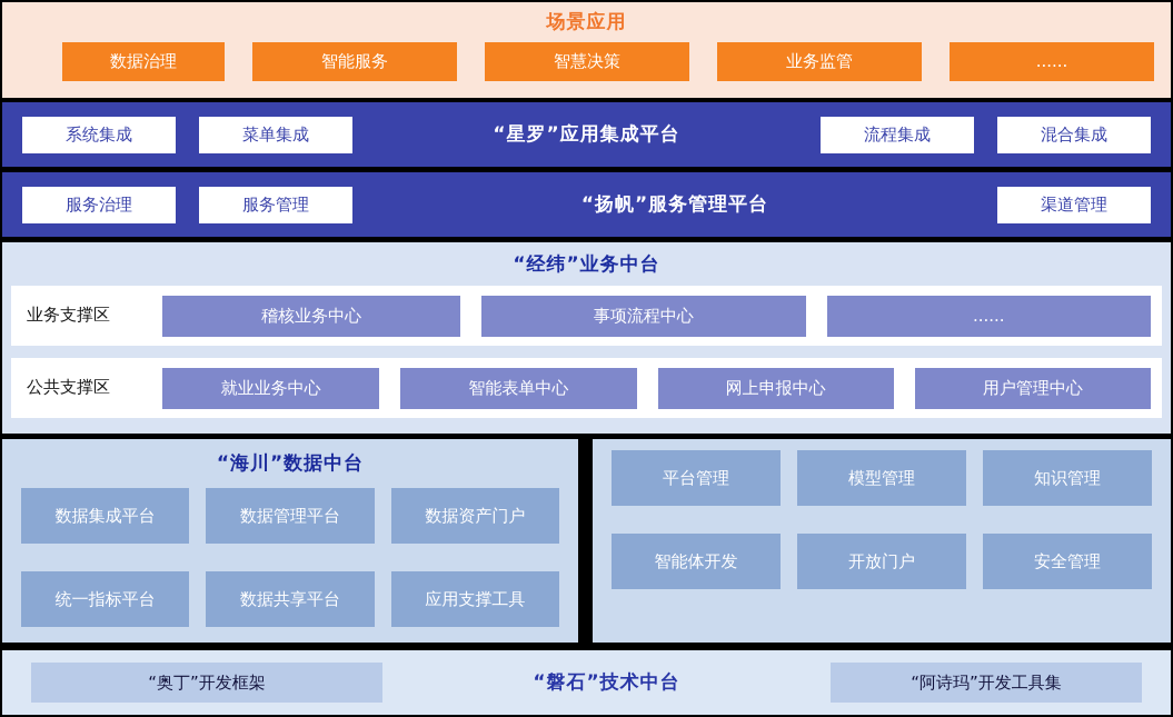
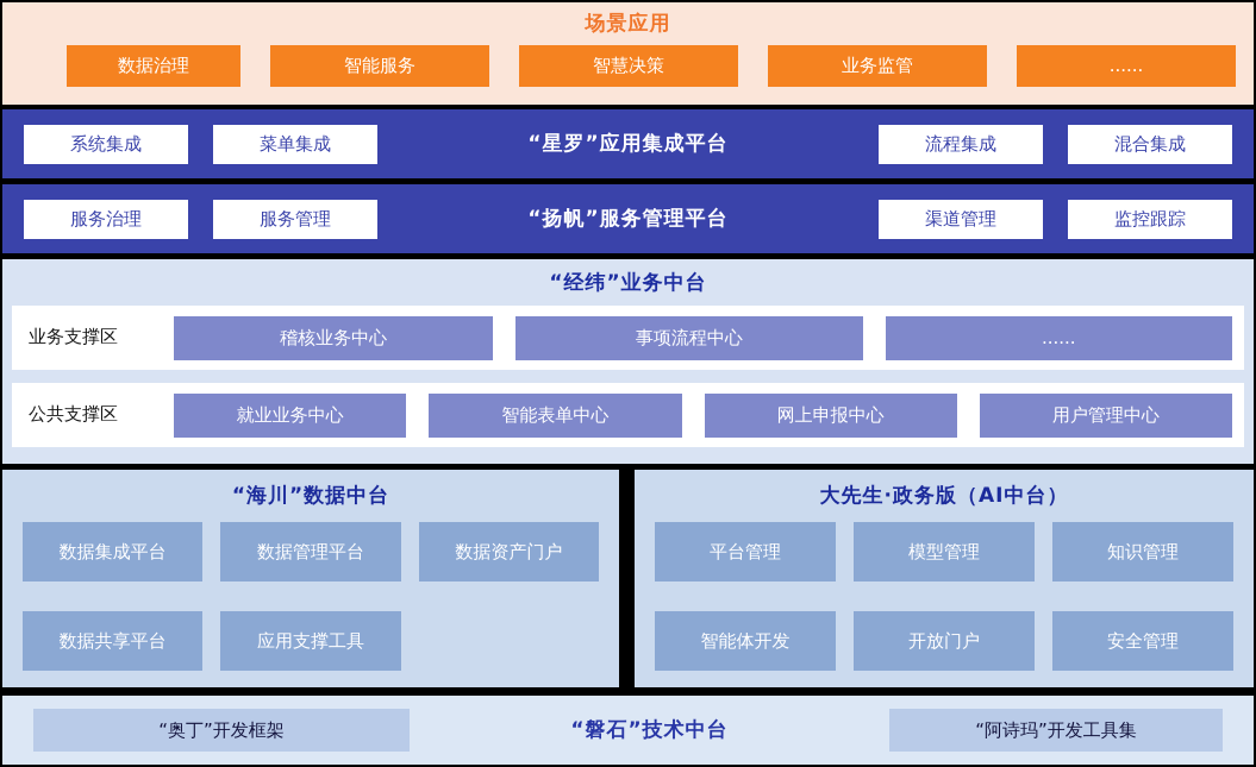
  场景应用
  数据治理
  智能服务
  智慧决策
  业务监管
  ......
  系统集成
  菜单集成
  “星罗”应用集成平台
  流程集成
  混合集成
  服务治理
  服务管理
  “扬帆”服务管理平台
  渠道管理
+ 监控跟踪
  “经纬”业务中台
  业务支撑区
  稽核业务中心
  事项流程中心
  ......
  公共支撑区
  就业业务中心
  智能表单中心
  网上申报中心
  用户管理中心
  “海川”数据中台
  数据集成平台
  数据管理平台
  数据资产门户
- 统一指标平台
  数据共享平台
  应用支撑工具
+ 大先生·政务版（AI中台）
  平台管理
  模型管理
  知识管理
  智能体开发
  开放门户
  安全管理
  “奥丁”开发框架
  “磐石”技术中台
  “阿诗玛”开发工具集
